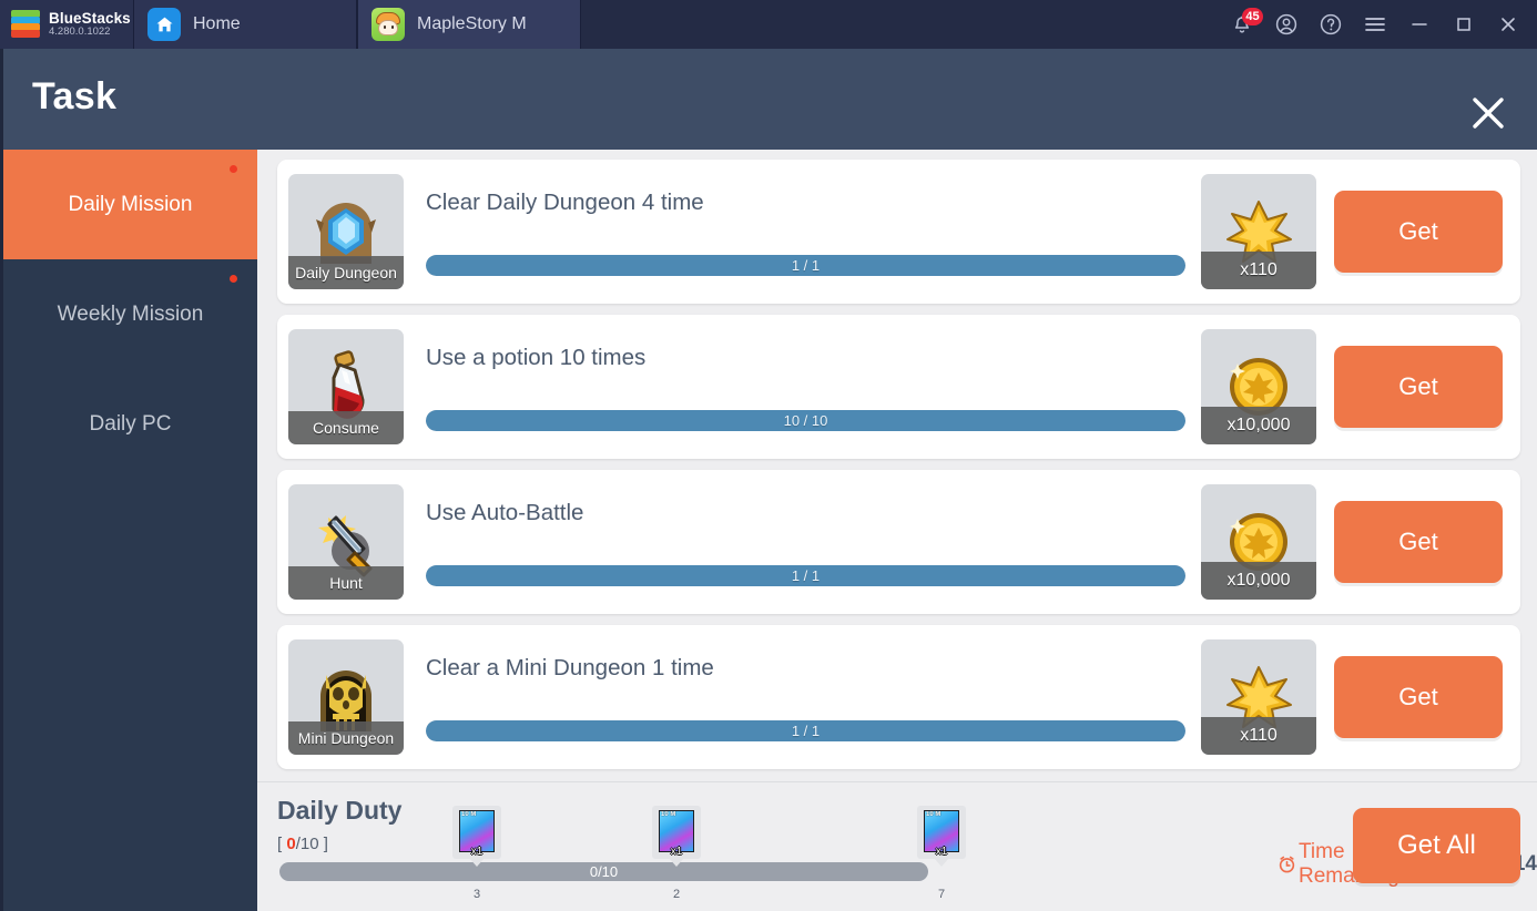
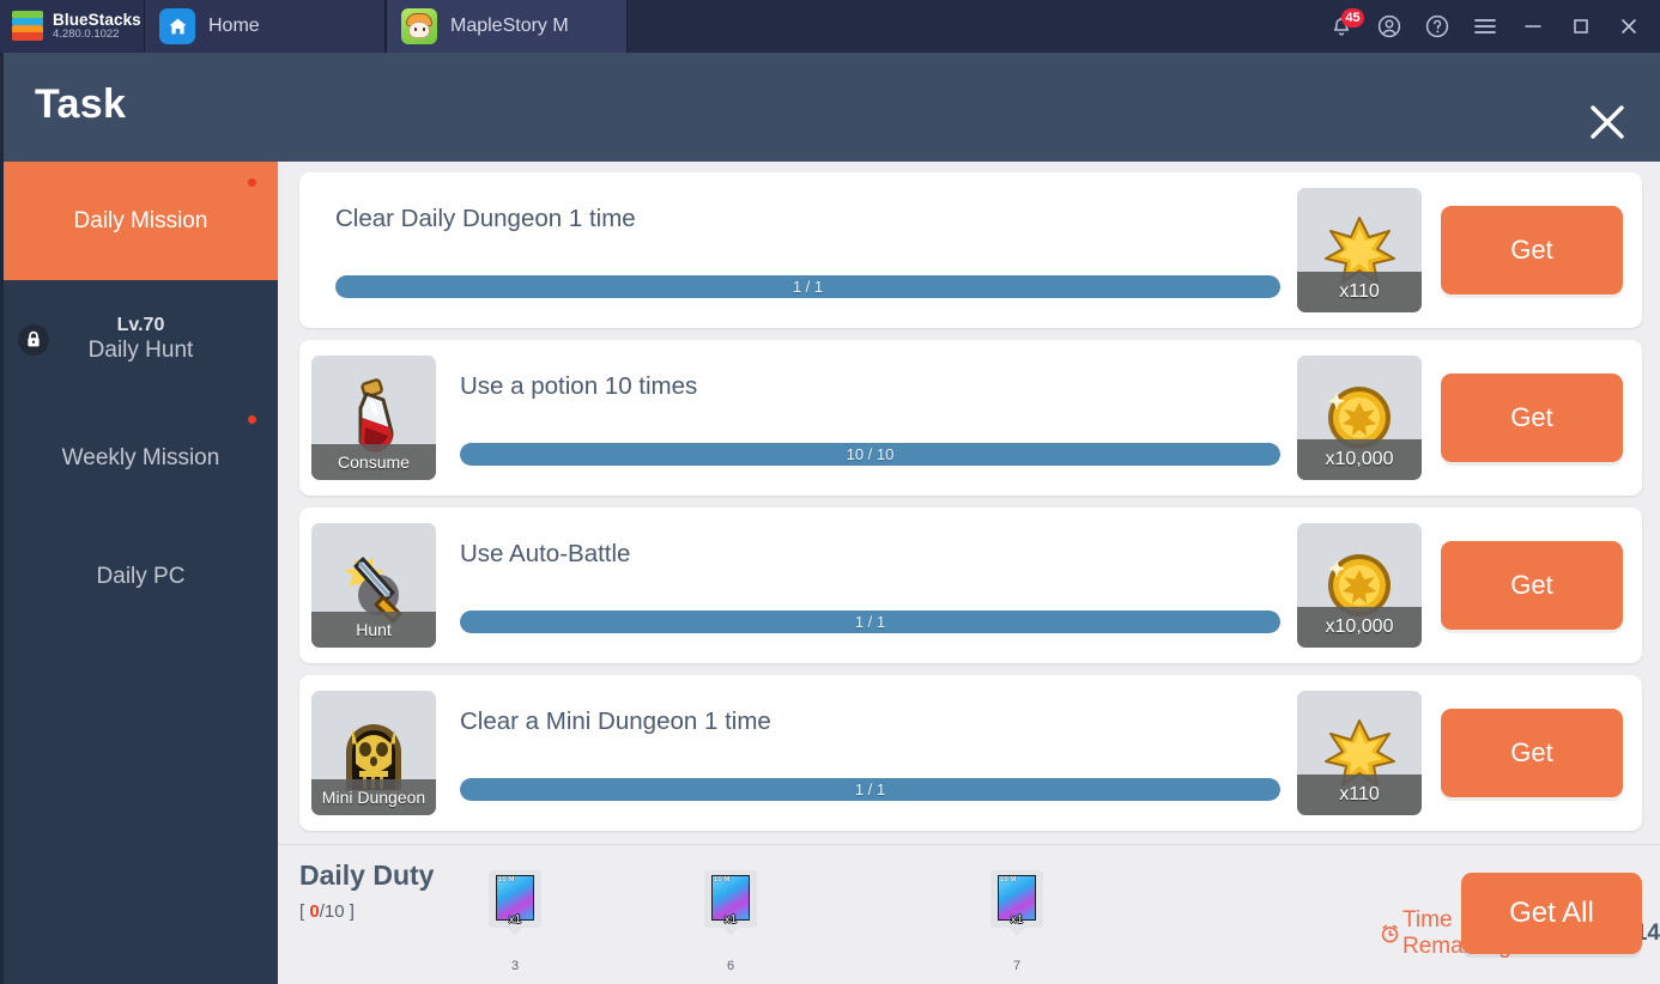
  BlueStacks
  4.280.0.1022
  Home
  MapleStory M
  45
  Task
  Daily Mission
+ Lv.70
+ Daily Hunt
  Weekly Mission
  Daily PC
- Daily Dungeon
- Clear Daily Dungeon 4 time
+ Clear Daily Dungeon 1 time
  1 / 1
  x110
  Get
  Consume
  Use a potion 10 times
  10 / 10
  x10,000
  Get
  Hunt
  Use Auto-Battle
  1 / 1
  x10,000
  Get
  Mini Dungeon
  Clear a Mini Dungeon 1 time
  1 / 1
  x110
  Get
  Daily Duty
  [ 0/10 ]
- 0/10
  3
- 2
+ 6
  7
  x1
  x1
  x1
  Get All
